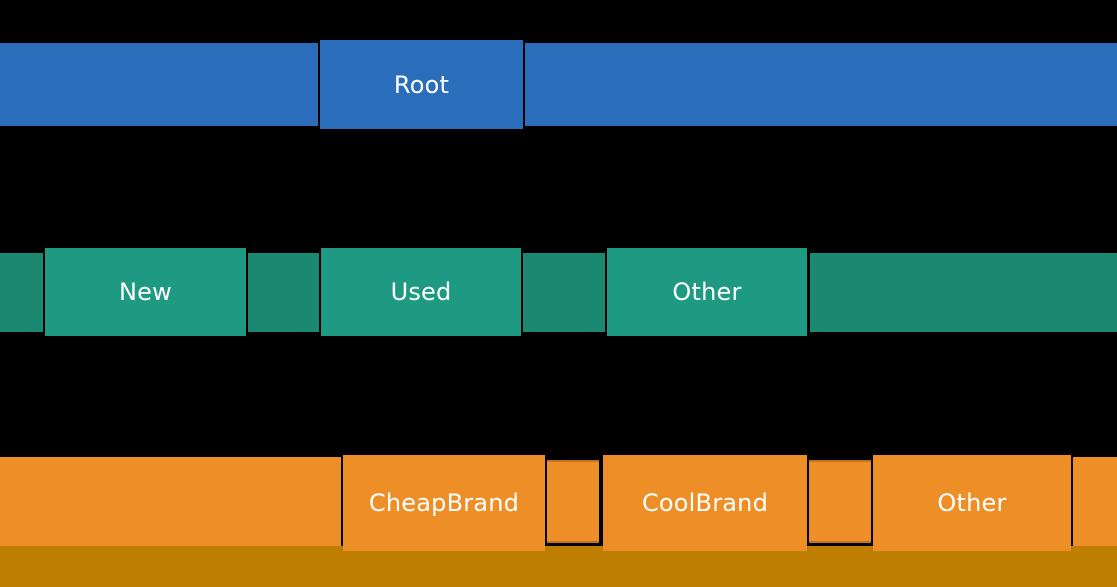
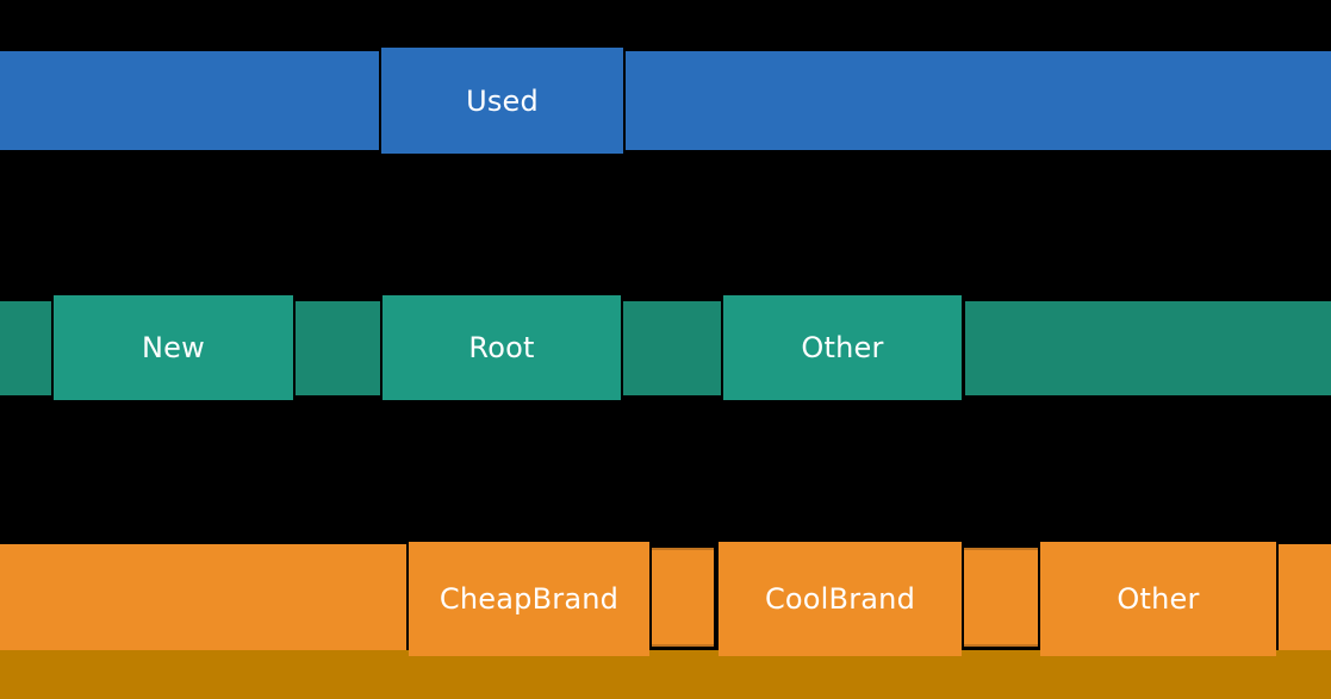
- Root
+ Used
  New
- Used
+ Root
  Other
  CheapBrand
  CoolBrand
  Other
